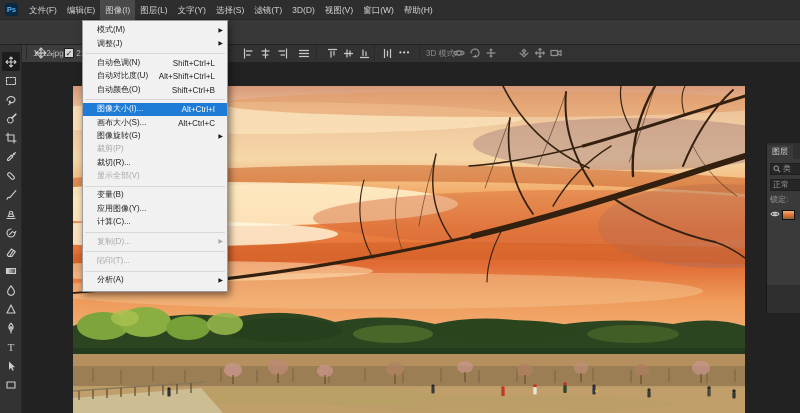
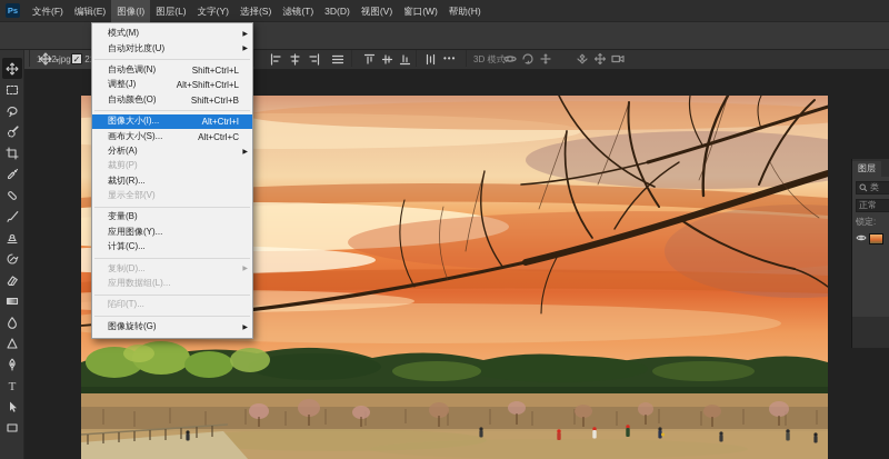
  Ps
  文件(F)
  编辑(E)
  图像(I)
  图层(L)
  文字(Y)
  选择(S)
  滤镜(T)
  3D(D)
  视图(V)
  窗口(W)
  帮助(H)
  ✓
  •••
  3D 模式:
  T
  模式(M)
- 调整(J)
+ 自动对比度(U)
  自动色调(N)
  Shift+Ctrl+L
- 自动对比度(U)
+ 调整(J)
  Alt+Shift+Ctrl+L
  自动颜色(O)
  Shift+Ctrl+B
  图像大小(I)...
  Alt+Ctrl+I
  画布大小(S)...
  Alt+Ctrl+C
- 图像旋转(G)
+ 分析(A)
  裁剪(P)
  裁切(R)...
  显示全部(V)
  变量(B)
  应用图像(Y)...
  计算(C)...
  复制(D)...
+ 应用数据组(L)...
  陷印(T)...
- 分析(A)
+ 图像旋转(G)
  图层
  类
  正常
  锁定:
